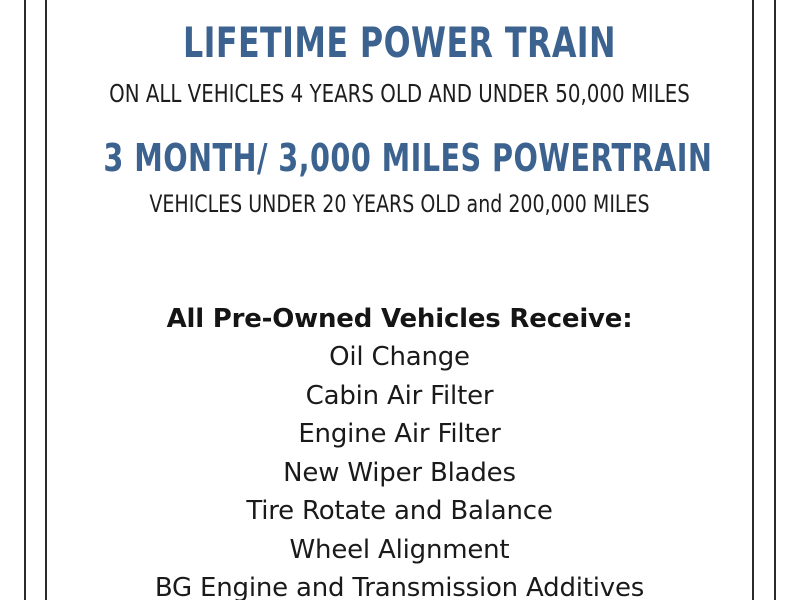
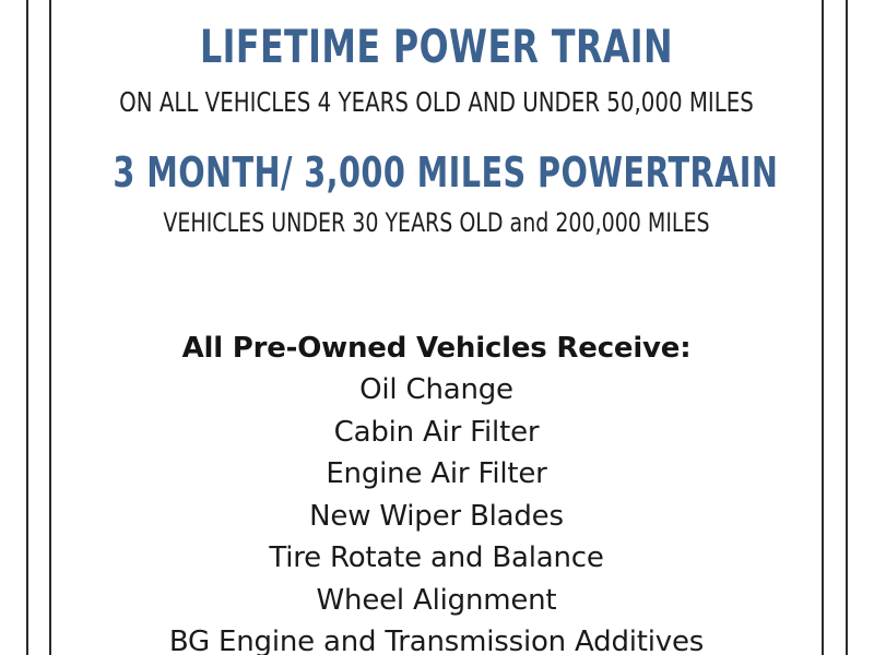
  LIFETIME POWER TRAIN
  ON ALL VEHICLES 4 YEARS OLD AND UNDER 50,000 MILES
  3 MONTH/ 3,000 MILES POWERTRAIN
- VEHICLES UNDER 20 YEARS OLD and 200,000 MILES
+ VEHICLES UNDER 30 YEARS OLD and 200,000 MILES
  All Pre-Owned Vehicles Receive:
  Oil Change
  Cabin Air Filter
  Engine Air Filter
  New Wiper Blades
  Tire Rotate and Balance
  Wheel Alignment
  BG Engine and Transmission Additives
